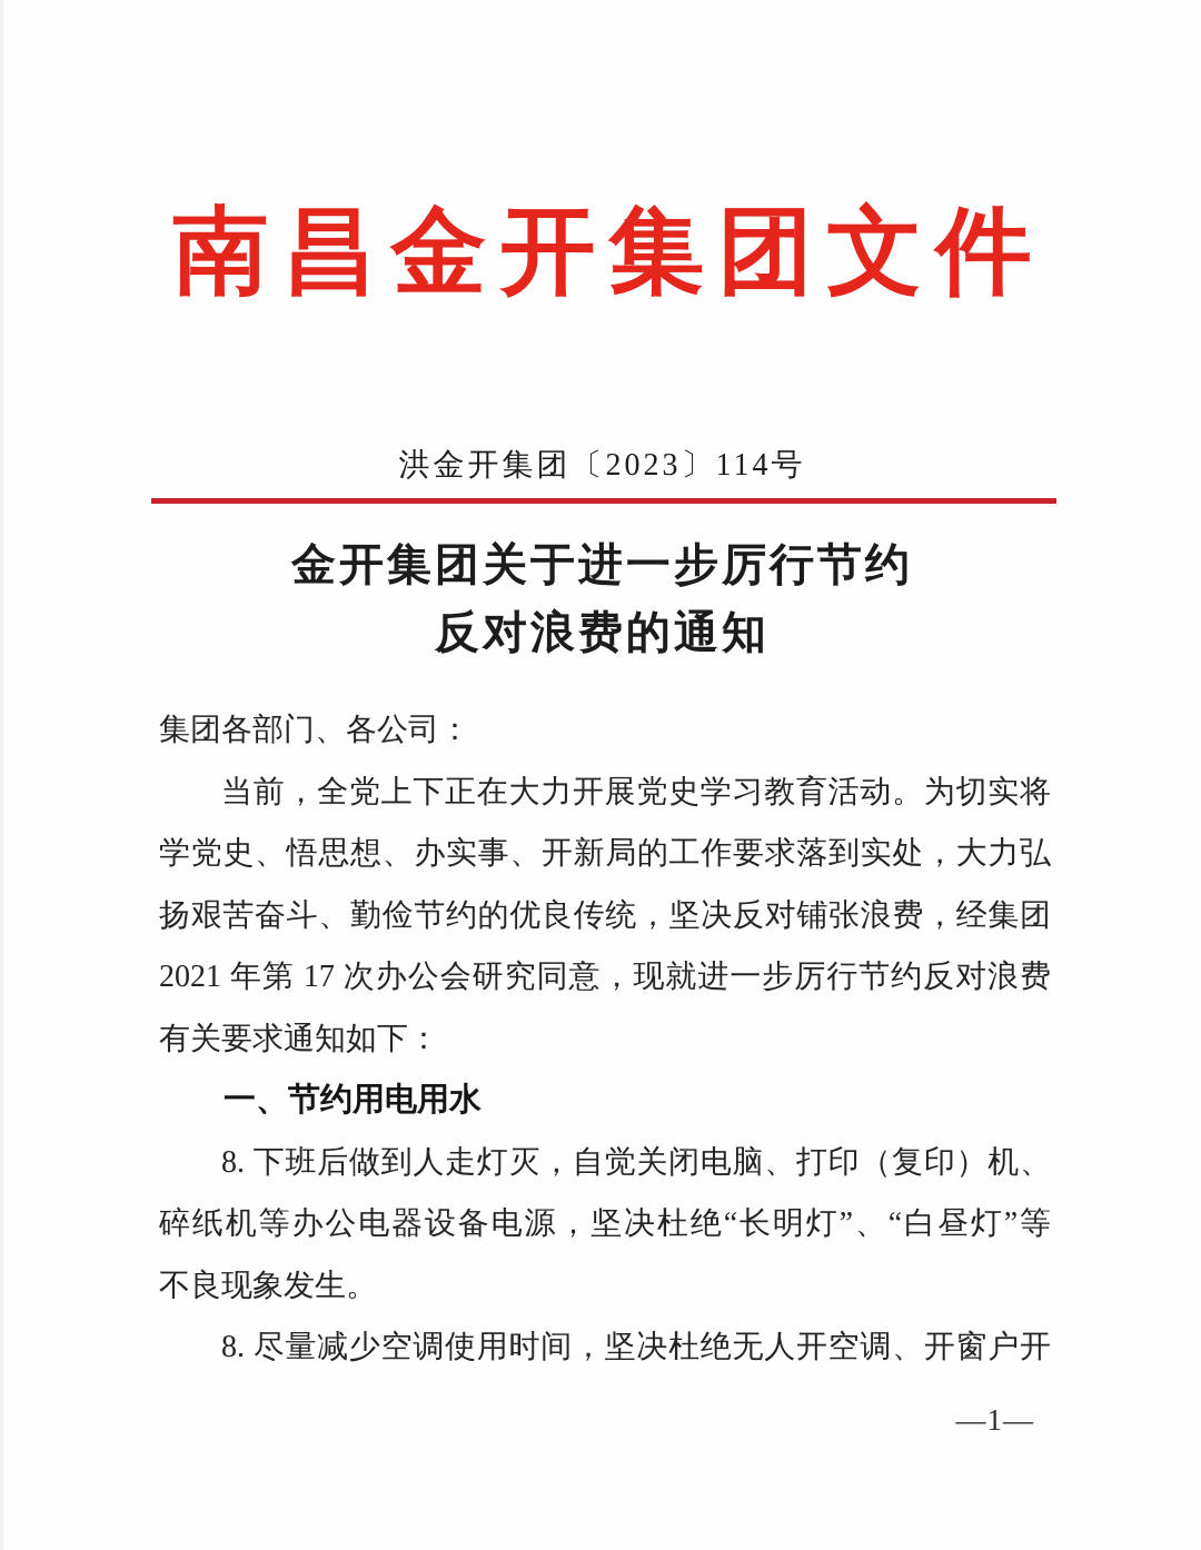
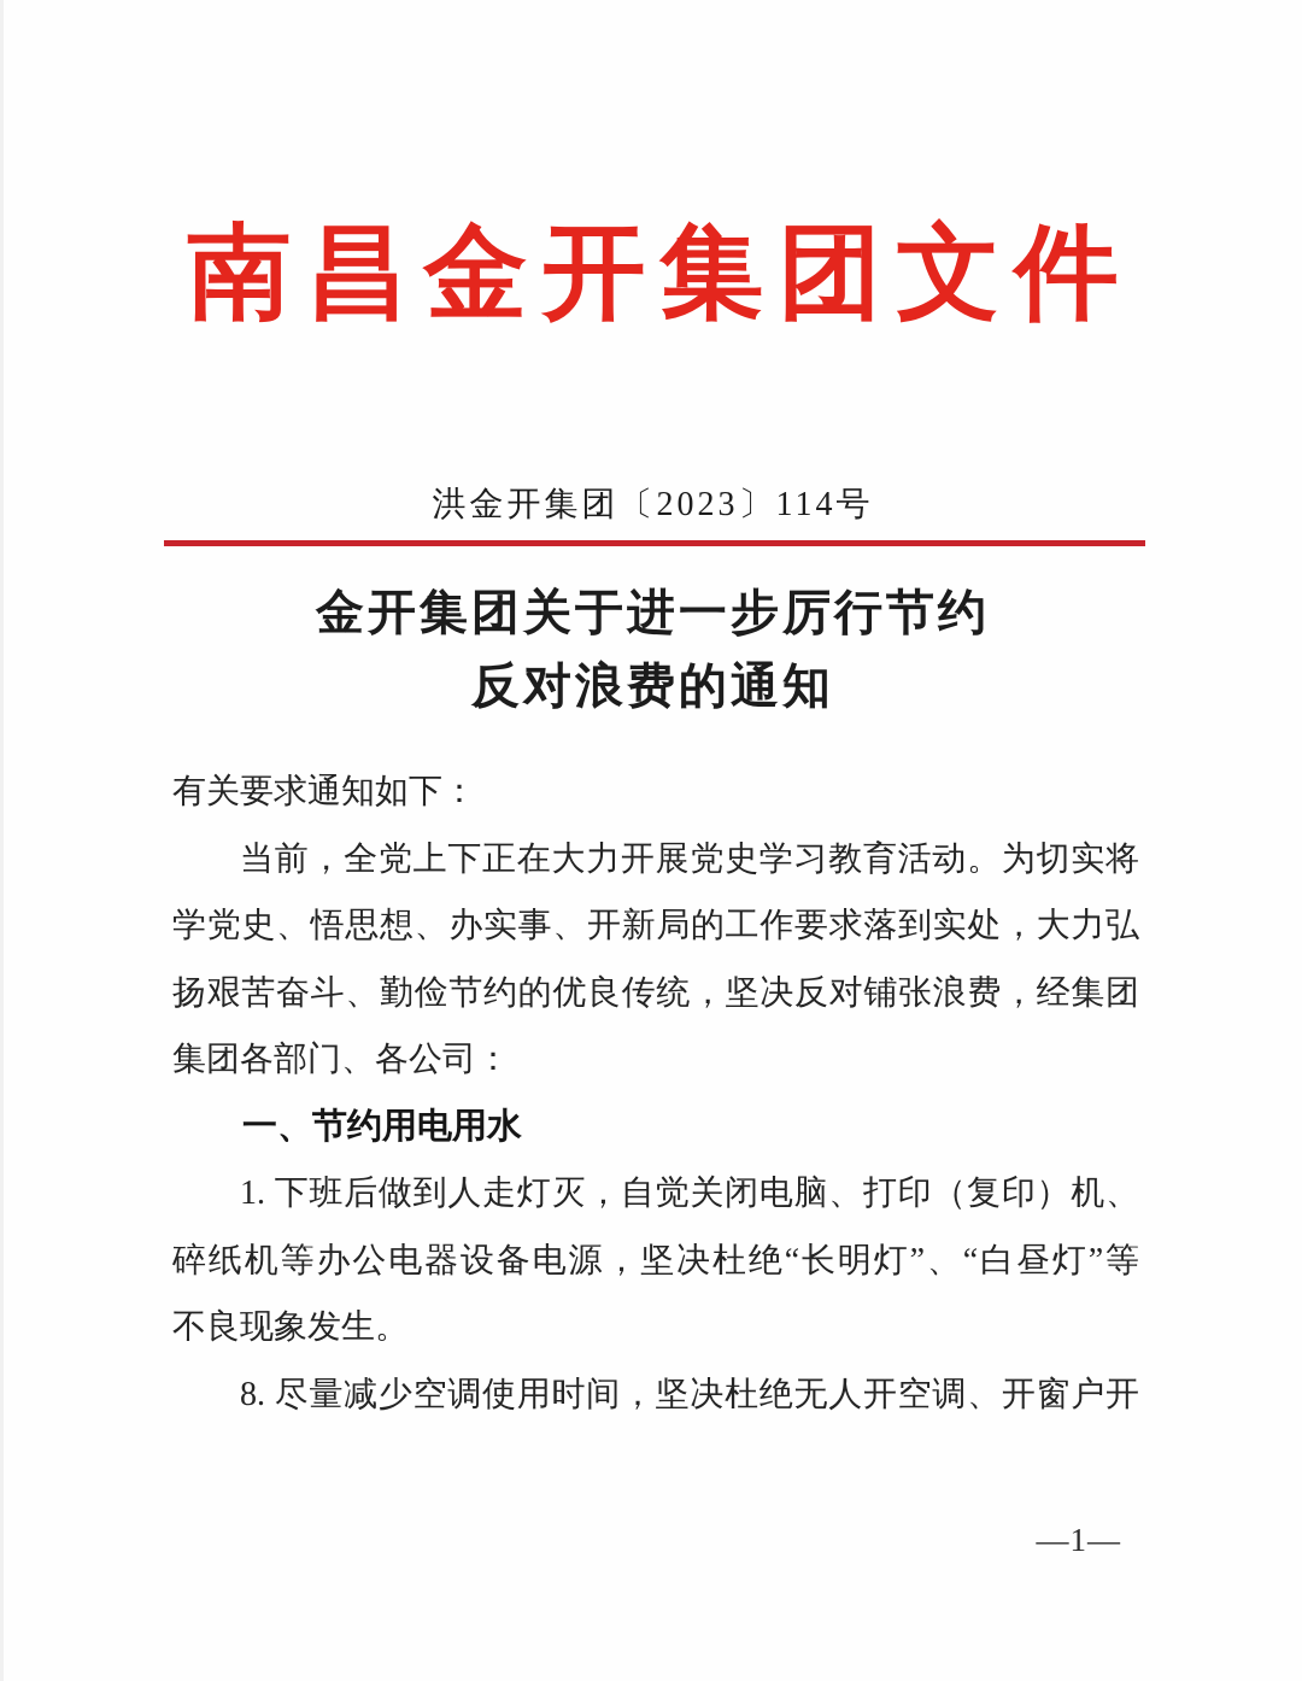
  南昌金开集团文件
  洪金开集团〔2023〕114号
  金开集团关于进一步厉行节约
  反对浪费的通知
- 集团各部门、各公司：
+ 有关要求通知如下：
  当前，全党上下正在大力开展党史学习教育活动。为切实将
  学党史、悟思想、办实事、开新局的工作要求落到实处，大力弘
  扬艰苦奋斗、勤俭节约的优良传统，坚决反对铺张浪费，经集团
- 2021 年第 17 次办公会研究同意，现就进一步厉行节约反对浪费
- 有关要求通知如下：
+ 集团各部门、各公司：
  一、节约用电用水
- 8. 下班后做到人走灯灭，自觉关闭电脑、打印（复印）机、
+ 1. 下班后做到人走灯灭，自觉关闭电脑、打印（复印）机、
  碎纸机等办公电器设备电源，坚决杜绝“长明灯”、“白昼灯”等
  不良现象发生。
  8. 尽量减少空调使用时间，坚决杜绝无人开空调、开窗户开
  —1—
